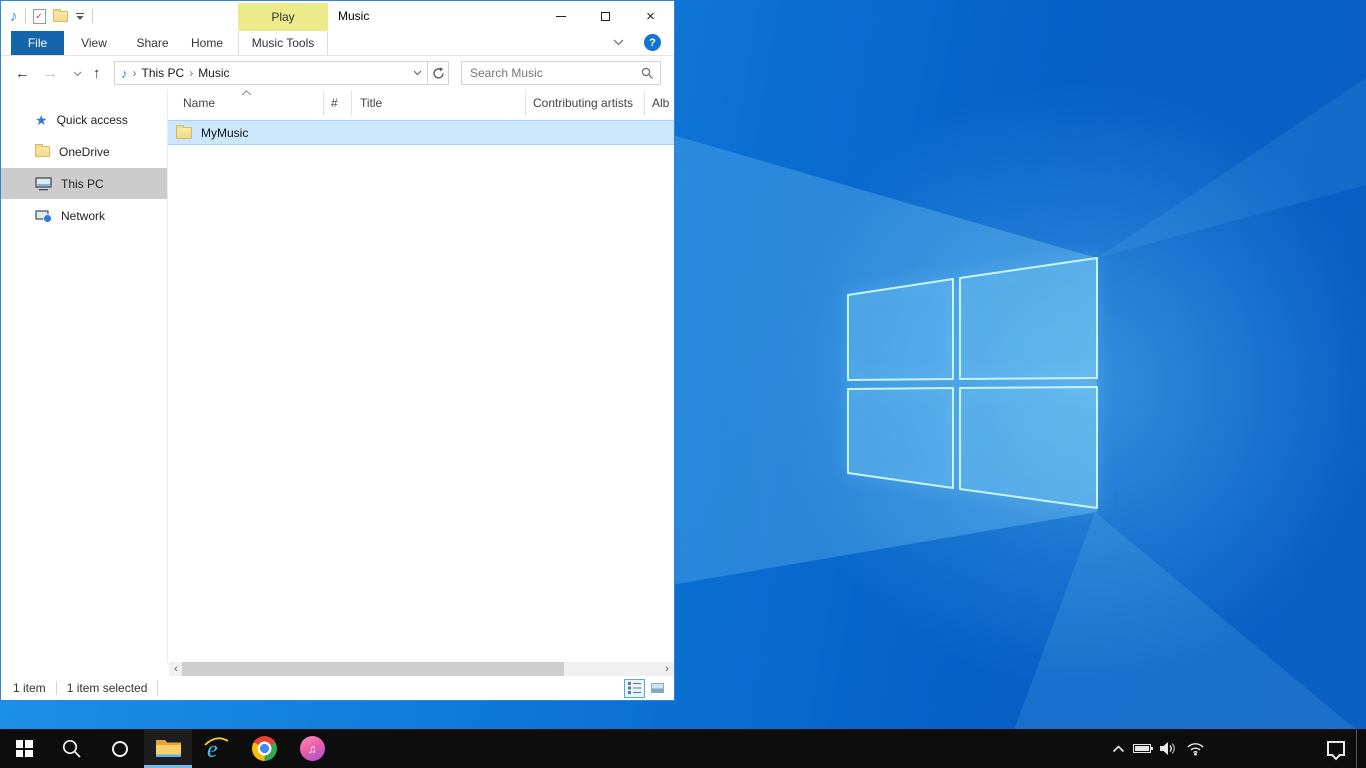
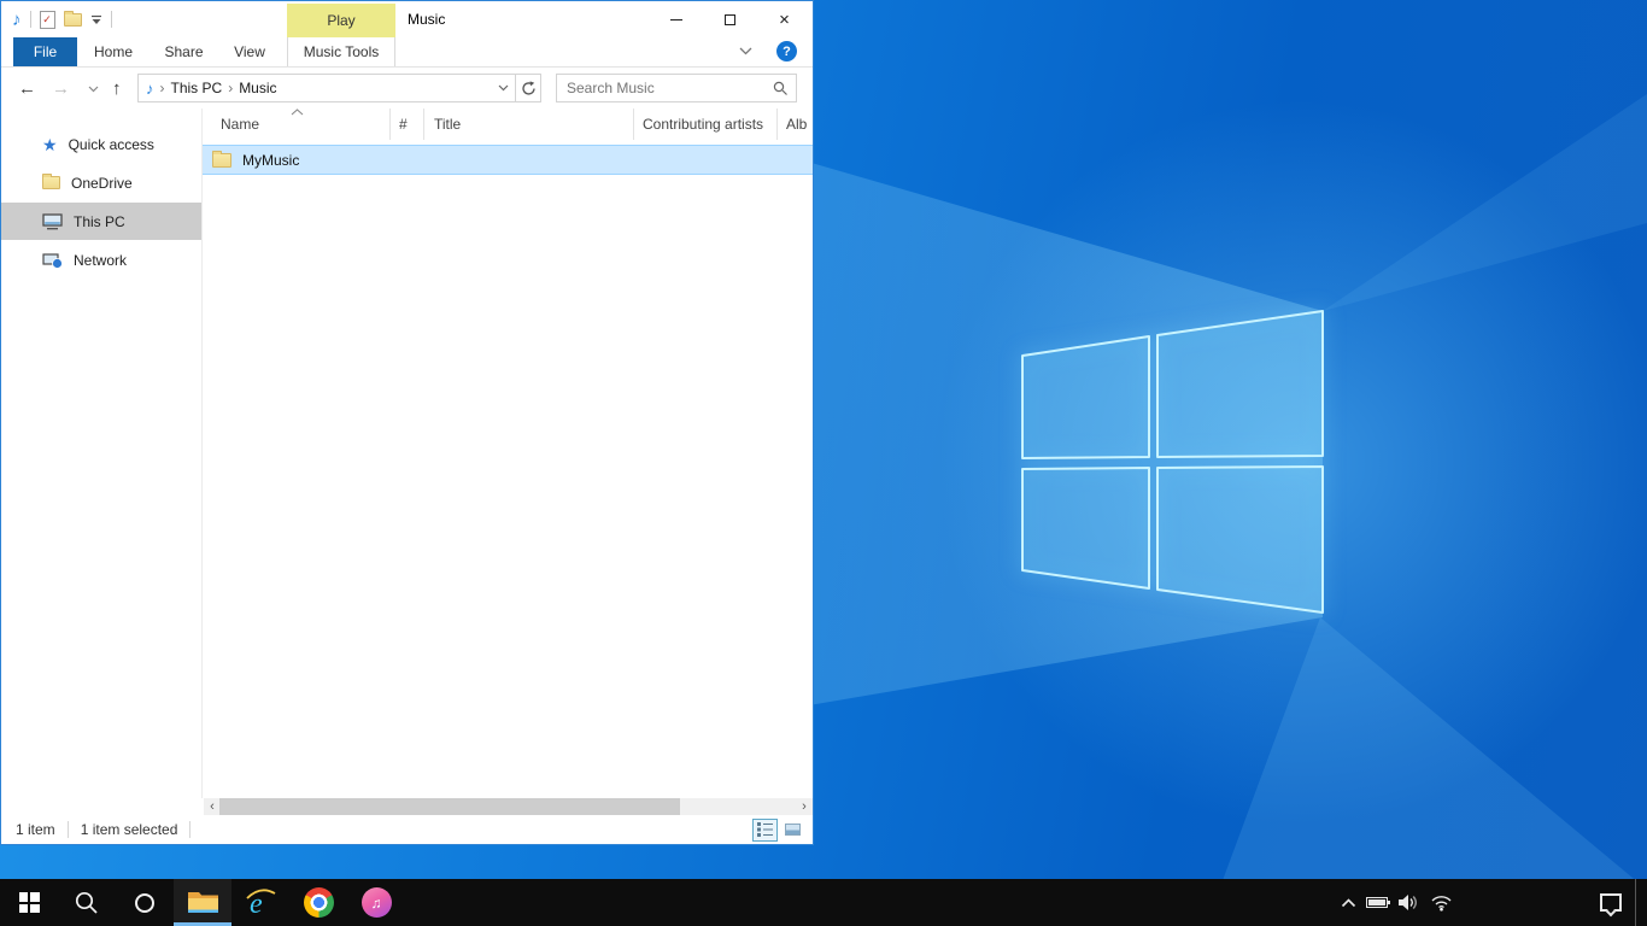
  ♪
  ✓
  Play
  Music
  ×
  File
- View
+ Home
  Share
- Home
+ View
  Music Tools
  ?
  ←
  →
  ↑
  ♪
  ›
  This PC
  ›
  Music
  Search Music
  ★
  Quick access
  OneDrive
  This PC
  Network
  Name
  #
  Title
  Contributing artists
  Alb
  MyMusic
  ‹
  ›
  1 item
  1 item selected
  e
  ♫
